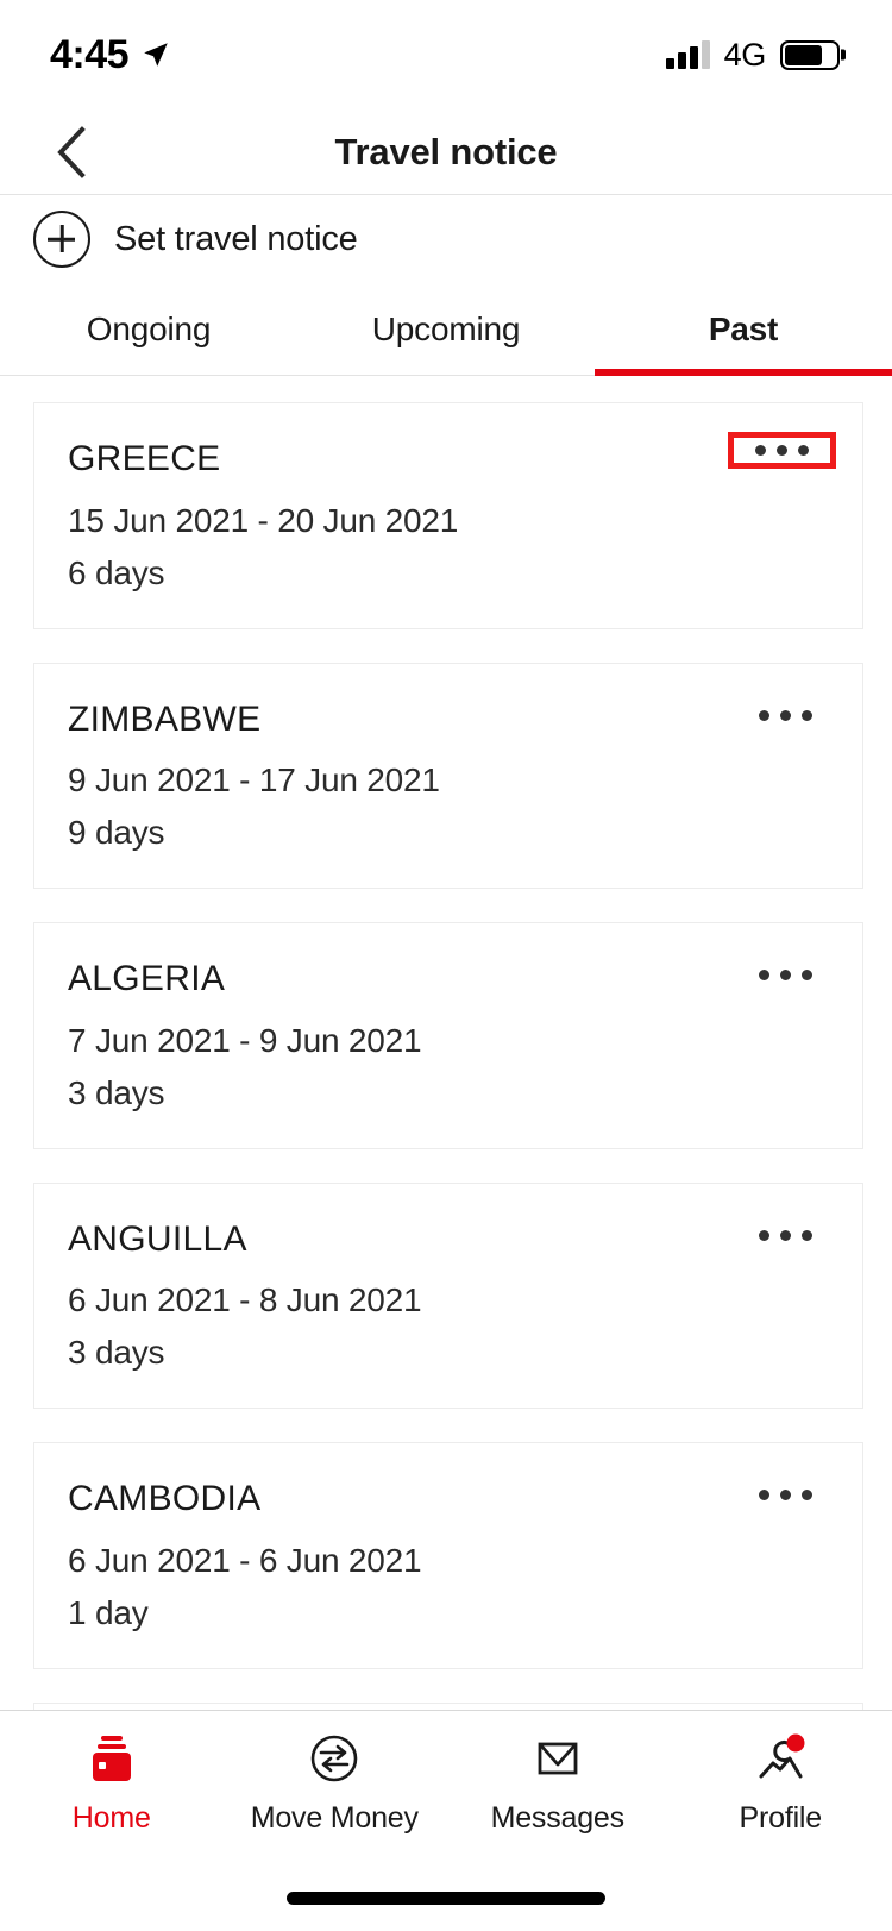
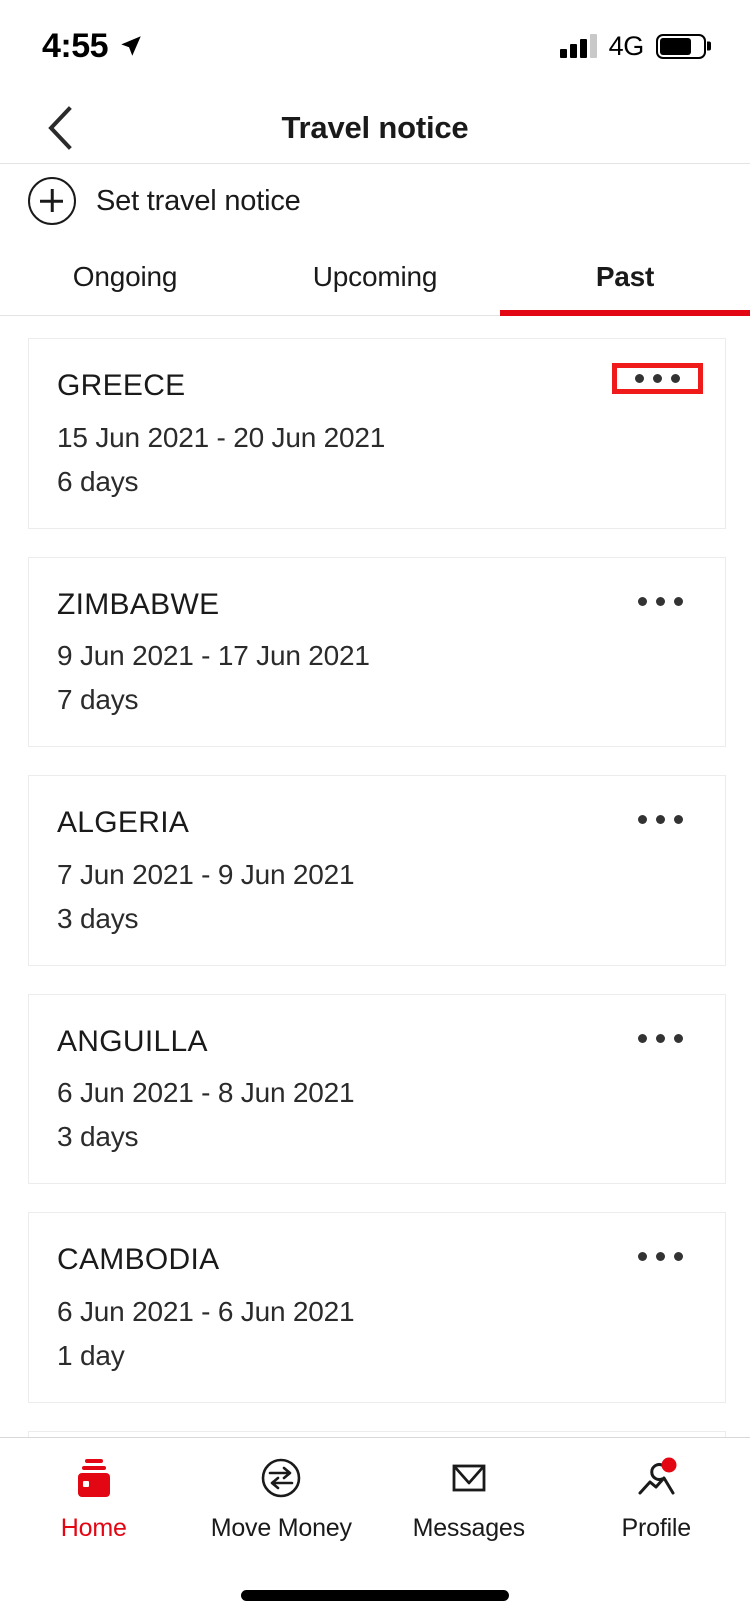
- 4:45
+ 4:55
  4G
  Travel notice
  Set travel notice
  Ongoing
  Upcoming
  Past
  GREECE
  15 Jun 2021 - 20 Jun 2021
  6 days
  ZIMBABWE
  9 Jun 2021 - 17 Jun 2021
- 9 days
+ 7 days
  ALGERIA
  7 Jun 2021 - 9 Jun 2021
  3 days
  ANGUILLA
  6 Jun 2021 - 8 Jun 2021
  3 days
  CAMBODIA
  6 Jun 2021 - 6 Jun 2021
  1 day
  Home
  Move Money
  Messages
  Profile
